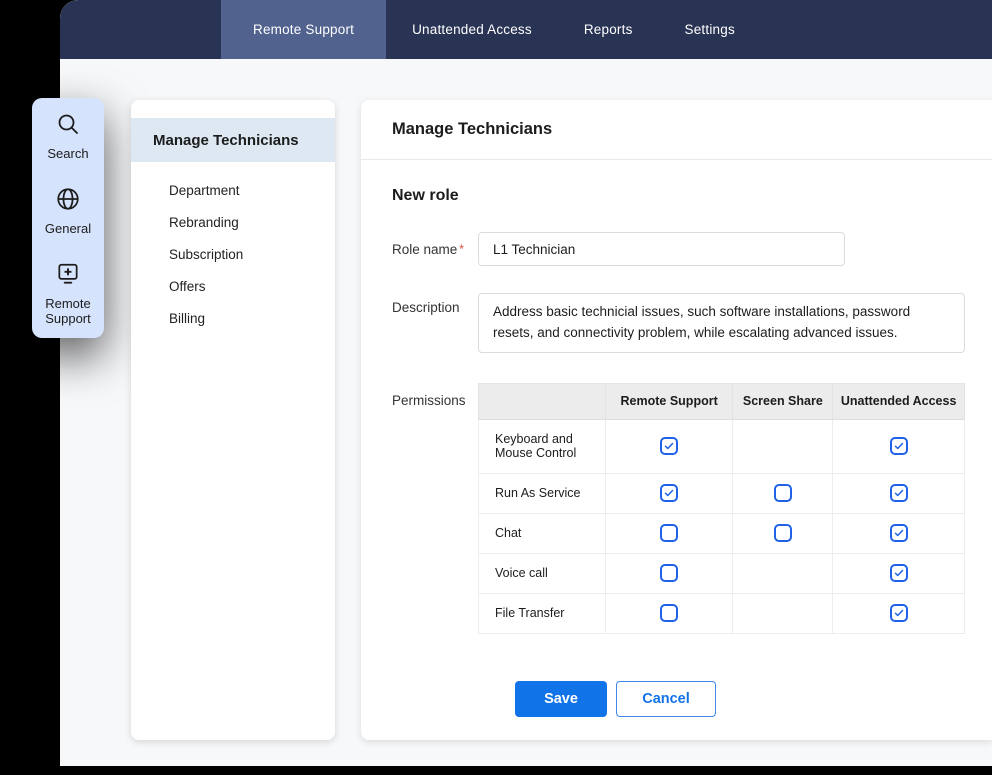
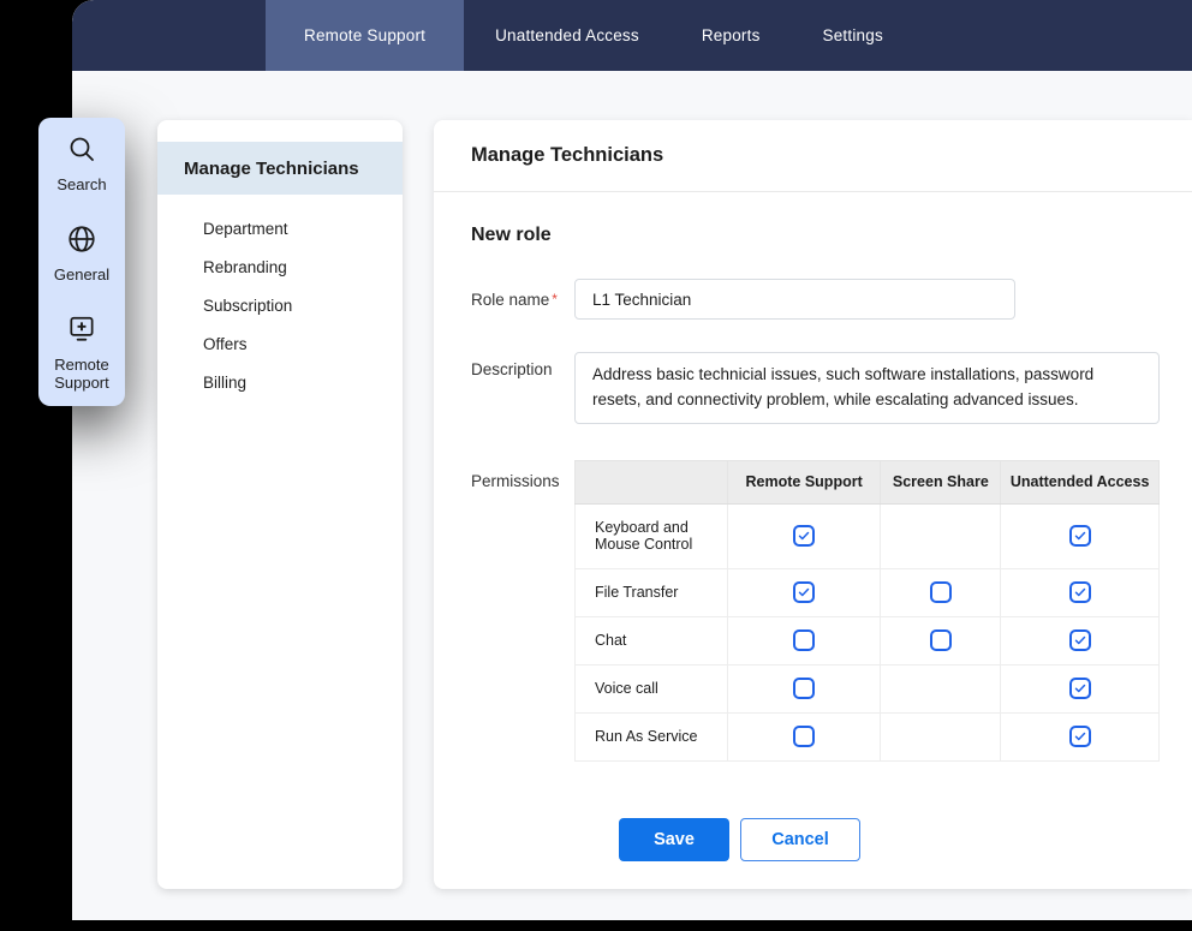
  Remote Support
  Unattended Access
  Reports
  Settings
  Search
  General
  Remote Support
  Manage Technicians
  Department
  Rebranding
  Subscription
  Offers
  Billing
  Manage Technicians
  New role
  Role name *
  L1 Technician
  Description
  Permissions
  	Remote Support	Screen Share	Unattended Access
  Keyboard and Mouse Control
- Run As Service
+ File Transfer
  Chat
  Voice call
- File Transfer
+ Run As Service
  Save
  Cancel
